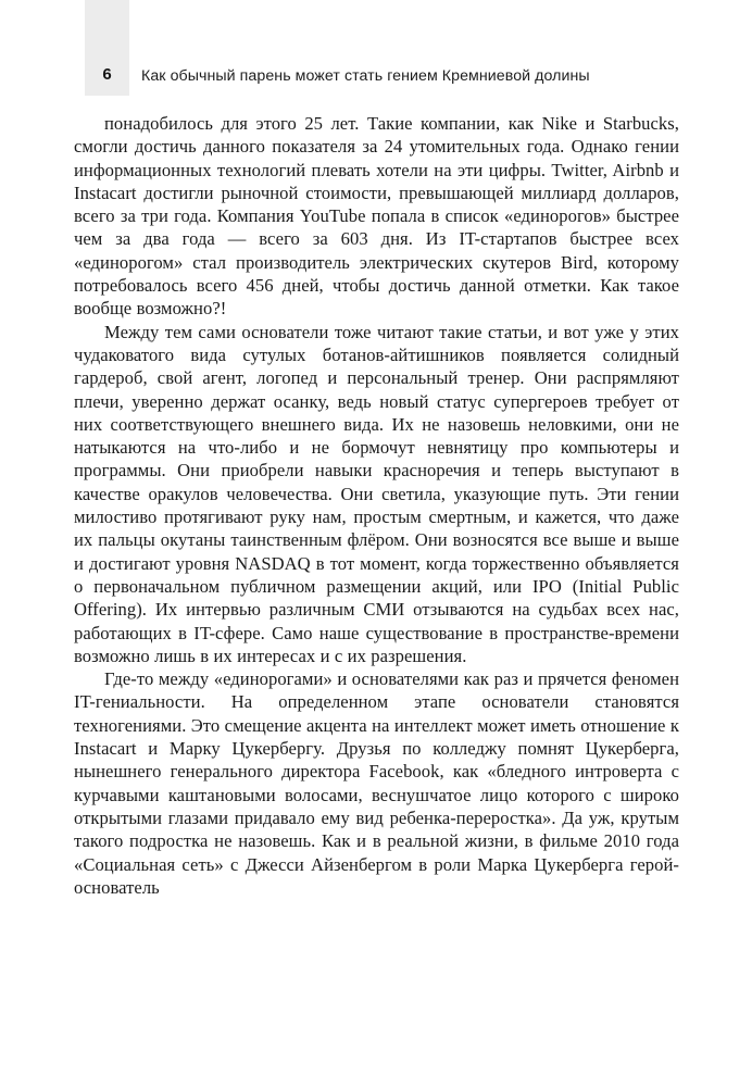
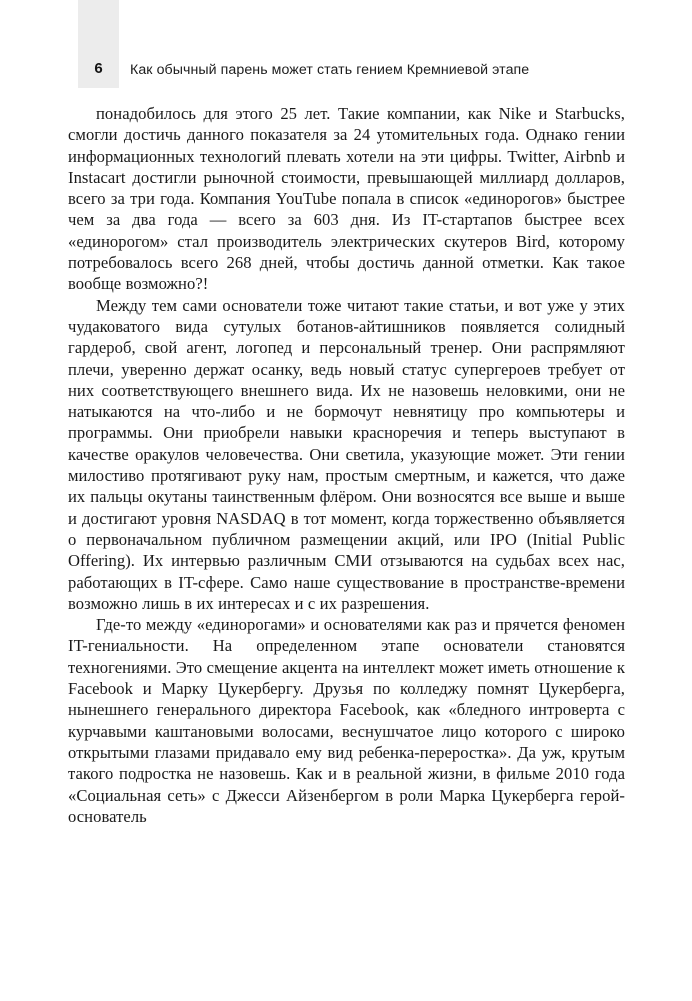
  6
- Как обычный парень может стать гением Кремниевой долины
+ Как обычный парень может стать гением Кремниевой этапе
- понадобилось для этого 25 лет. Такие компании, как Nike и Starbucks, смогли достичь данного показателя за 24 утомительных года. Однако гении информационных технологий плевать хотели на эти цифры. Twitter, Airbnb и Instacart достигли рыночной стоимости, превышающей миллиард долларов, всего за три года. Компания YouTube попала в список «единорогов» быстрее чем за два года — всего за 603 дня. Из IT-стартапов быстрее всех «единорогом» стал производитель электрических скутеров Bird, которому потребовалось всего 456 дней, чтобы достичь данной отметки. Как такое вообще возможно?!
+ понадобилось для этого 25 лет. Такие компании, как Nike и Starbucks, смогли достичь данного показателя за 24 утомительных года. Однако гении информационных технологий плевать хотели на эти цифры. Twitter, Airbnb и Instacart достигли рыночной стоимости, превышающей миллиард долларов, всего за три года. Компания YouTube попала в список «единорогов» быстрее чем за два года — всего за 603 дня. Из IT-стартапов быстрее всех «единорогом» стал производитель электрических скутеров Bird, которому потребовалось всего 268 дней, чтобы достичь данной отметки. Как такое вообще возможно?!
- Между тем сами основатели тоже читают такие статьи, и вот уже у этих чудаковатого вида сутулых ботанов-айтишников появляется солидный гардероб, свой агент, логопед и персональный тренер. Они распрямляют плечи, уверенно держат осанку, ведь новый статус супергероев требует от них соответствующего внешнего вида. Их не назовешь неловкими, они не натыкаются на что-либо и не бормочут невнятицу про компьютеры и программы. Они приобрели навыки красноречия и теперь выступают в качестве оракулов человечества. Они светила, указующие путь. Эти гении милостиво протягивают руку нам, простым смертным, и кажется, что даже их пальцы окутаны таинственным флёром. Они возносятся все выше и выше и достигают уровня NASDAQ в тот момент, когда торжественно объявляется о первоначальном публичном размещении акций, или IPO (Initial Public Offering). Их интервью различным СМИ отзываются на судьбах всех нас, работающих в IT-сфере. Само наше существование в пространстве-времени возможно лишь в их интересах и с их разрешения.
+ Между тем сами основатели тоже читают такие статьи, и вот уже у этих чудаковатого вида сутулых ботанов-айтишников появляется солидный гардероб, свой агент, логопед и персональный тренер. Они распрямляют плечи, уверенно держат осанку, ведь новый статус супергероев требует от них соответствующего внешнего вида. Их не назовешь неловкими, они не натыкаются на что-либо и не бормочут невнятицу про компьютеры и программы. Они приобрели навыки красноречия и теперь выступают в качестве оракулов человечества. Они светила, указующие может. Эти гении милостиво протягивают руку нам, простым смертным, и кажется, что даже их пальцы окутаны таинственным флёром. Они возносятся все выше и выше и достигают уровня NASDAQ в тот момент, когда торжественно объявляется о первоначальном публичном размещении акций, или IPO (Initial Public Offering). Их интервью различным СМИ отзываются на судьбах всех нас, работающих в IT-сфере. Само наше существование в пространстве-времени возможно лишь в их интересах и с их разрешения.
- Где-то между «единорогами» и основателями как раз и прячется феномен IT-гениальности. На определенном этапе основатели становятся техногениями. Это смещение акцента на интеллект может иметь отношение к Instacart и Марку Цукербергу. Друзья по колледжу помнят Цукерберга, нынешнего генерального директора Facebook, как «бледного интроверта с курчавыми каштановыми волосами, веснушчатое лицо которого с широко открытыми глазами придавало ему вид ребенка-переростка». Да уж, крутым такого подростка не назовешь. Как и в реальной жизни, в фильме 2010 года «Социальная сеть» с Джесси Айзенбергом в роли Марка Цукерберга герой-основатель
+ Где-то между «единорогами» и основателями как раз и прячется феномен IT-гениальности. На определенном этапе основатели становятся техногениями. Это смещение акцента на интеллект может иметь отношение к Facebook и Марку Цукербергу. Друзья по колледжу помнят Цукерберга, нынешнего генерального директора Facebook, как «бледного интроверта с курчавыми каштановыми волосами, веснушчатое лицо которого с широко открытыми глазами придавало ему вид ребенка-переростка». Да уж, крутым такого подростка не назовешь. Как и в реальной жизни, в фильме 2010 года «Социальная сеть» с Джесси Айзенбергом в роли Марка Цукерберга герой-основатель
